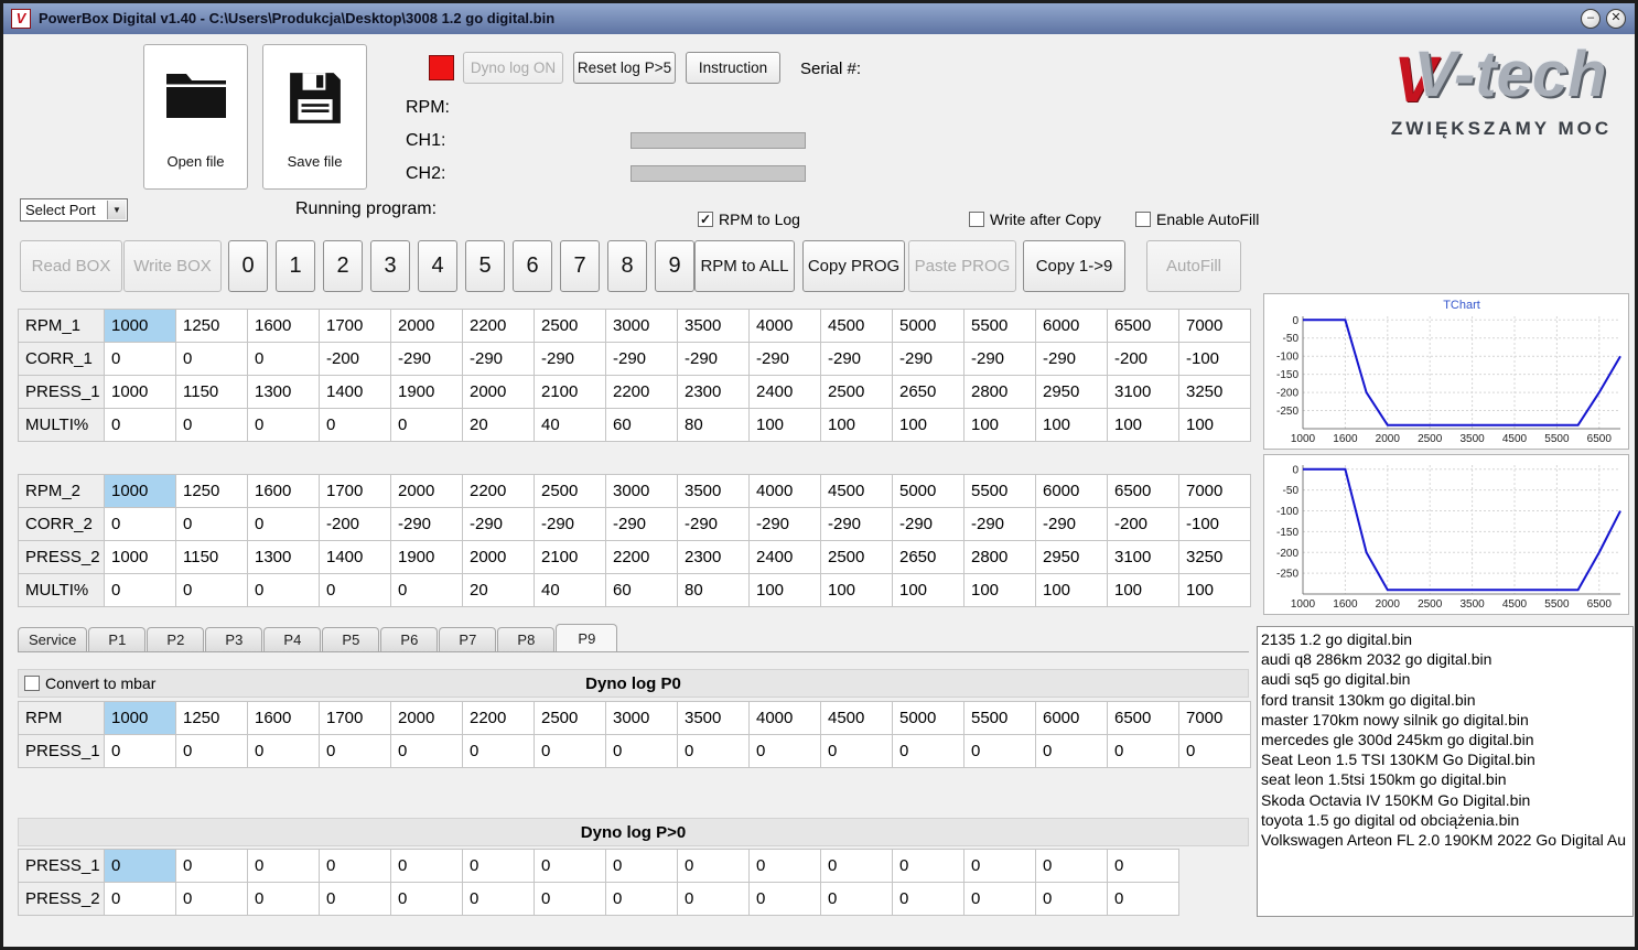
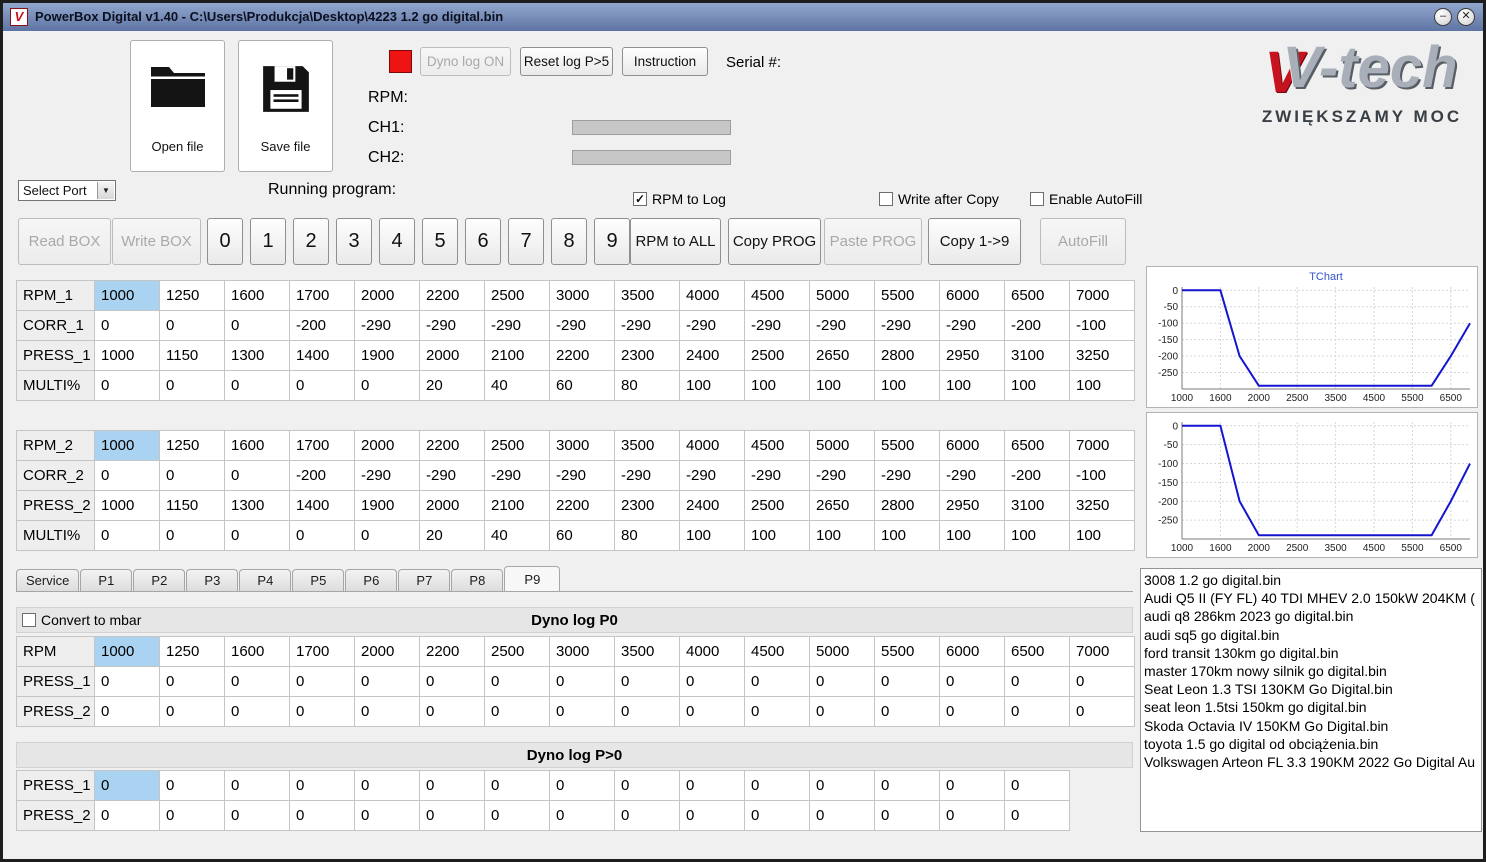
  V
- PowerBox Digital v1.40 - C:\Users\Produkcja\Desktop\3008 1.2 go digital.bin
+ PowerBox Digital v1.40 - C:\Users\Produkcja\Desktop\4223 1.2 go digital.bin
  –
  ✕
  Open file
  Save file
  Select Port
  ▼
  Dyno log ON
  Reset log P>5
  Instruction
  Serial #:
  RPM:
  CH1:
  CH2:
  Running program:
  RPM to Log
  Write after Copy
  Enable AutoFill
  V
  V-tech
  ZWIĘKSZAMY MOC
  Read BOX
  Write BOX
  0
  1
  2
  3
  4
  5
  6
  7
  8
  9
  RPM to ALL
  Copy PROG
  Paste PROG
  Copy 1->9
  AutoFill
  RPM_1	1000	1250	1600	1700	2000	2200	2500	3000	3500	4000	4500	5000	5500	6000	6500	7000
  CORR_1	0	0	0	-200	-290	-290	-290	-290	-290	-290	-290	-290	-290	-290	-200	-100
  PRESS_1	1000	1150	1300	1400	1900	2000	2100	2200	2300	2400	2500	2650	2800	2950	3100	3250
  MULTI%	0	0	0	0	0	20	40	60	80	100	100	100	100	100	100	100
  RPM_2	1000	1250	1600	1700	2000	2200	2500	3000	3500	4000	4500	5000	5500	6000	6500	7000
  CORR_2	0	0	0	-200	-290	-290	-290	-290	-290	-290	-290	-290	-290	-290	-200	-100
  PRESS_2	1000	1150	1300	1400	1900	2000	2100	2200	2300	2400	2500	2650	2800	2950	3100	3250
  MULTI%	0	0	0	0	0	20	40	60	80	100	100	100	100	100	100	100
  Service
  P1
  P2
  P3
  P4
  P5
  P6
  P7
  P8
  P9
  Dyno log P0
  Convert to mbar
  RPM	1000	1250	1600	1700	2000	2200	2500	3000	3500	4000	4500	5000	5500	6000	6500	7000
  PRESS_1	0	0	0	0	0	0	0	0	0	0	0	0	0	0	0	0
+ PRESS_2	0	0	0	0	0	0	0	0	0	0	0	0	0	0	0	0
  Dyno log P>0
  PRESS_1	0	0	0	0	0	0	0	0	0	0	0	0	0	0	0
  PRESS_2	0	0	0	0	0	0	0	0	0	0	0	0	0	0	0
  0
  -50
  -100
  -150
  -200
  -250
  1000
  1600
  2000
  2500
  3500
  4500
  5500
  6500
  TChart
  0
  -50
  -100
  -150
  -200
  -250
  1000
  1600
  2000
  2500
  3500
  4500
  5500
  6500
- 2135 1.2 go digital.bin
+ 3008 1.2 go digital.bin
+ Audi Q5 II (FY FL) 40 TDI MHEV 2.0 150kW 204KM (
- audi q8 286km 2032 go digital.bin
+ audi q8 286km 2023 go digital.bin
  audi sq5 go digital.bin
  ford transit 130km go digital.bin
  master 170km nowy silnik go digital.bin
- mercedes gle 300d 245km go digital.bin
- Seat Leon 1.5 TSI 130KM Go Digital.bin
+ Seat Leon 1.3 TSI 130KM Go Digital.bin
  seat leon 1.5tsi 150km go digital.bin
  Skoda Octavia IV 150KM Go Digital.bin
  toyota 1.5 go digital od obciążenia.bin
- Volkswagen Arteon FL 2.0 190KM 2022 Go Digital Au
+ Volkswagen Arteon FL 3.3 190KM 2022 Go Digital Au
